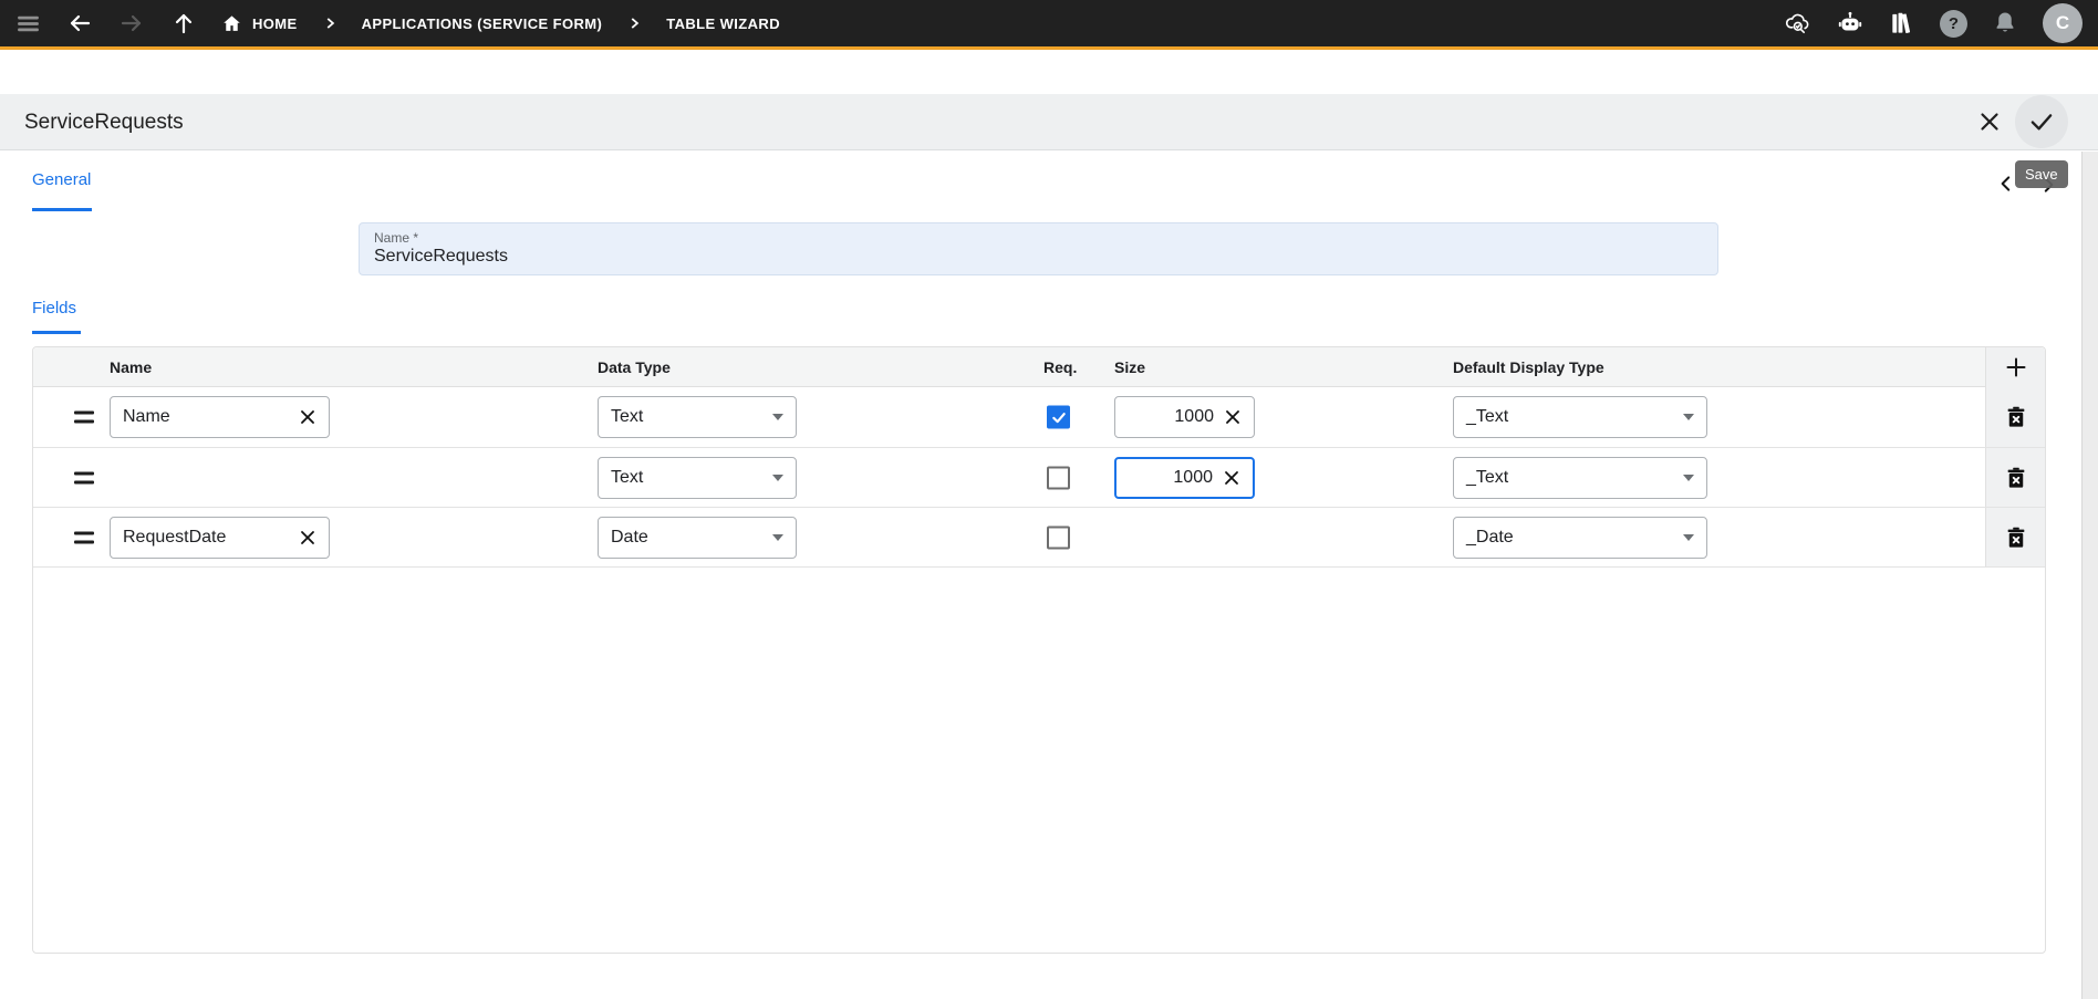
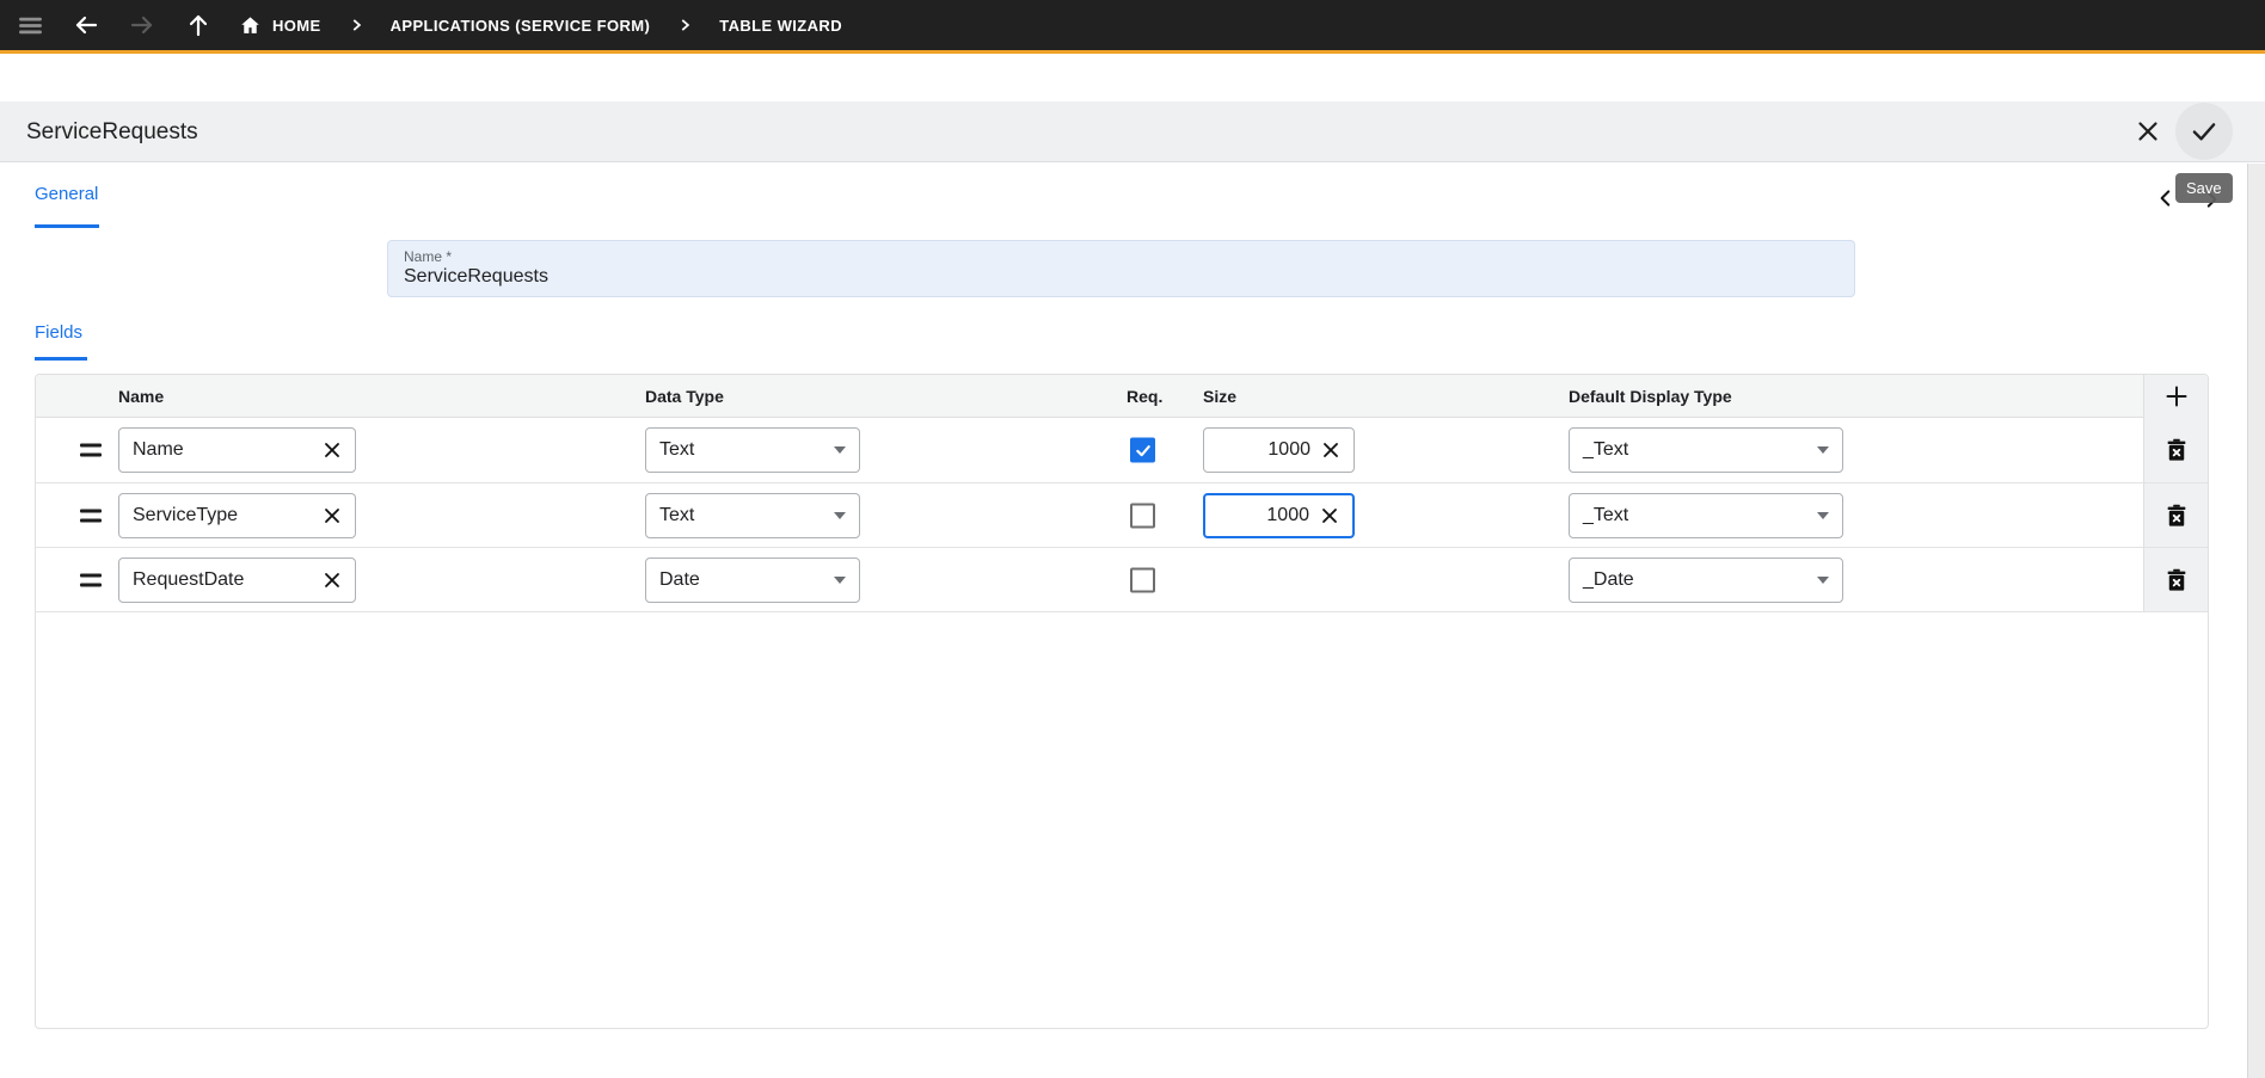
  HOME
  APPLICATIONS (SERVICE FORM)
  TABLE WIZARD
- ?
- C
  ServiceRequests
  General
  Save
  Name *
  ServiceRequests
  Fields
  Name
  Data Type
  Req.
  Size
  Default Display Type
  Name
  Text
  1000
  _Text
+ ServiceType
  Text
  1000
  _Text
  RequestDate
  Date
  _Date
